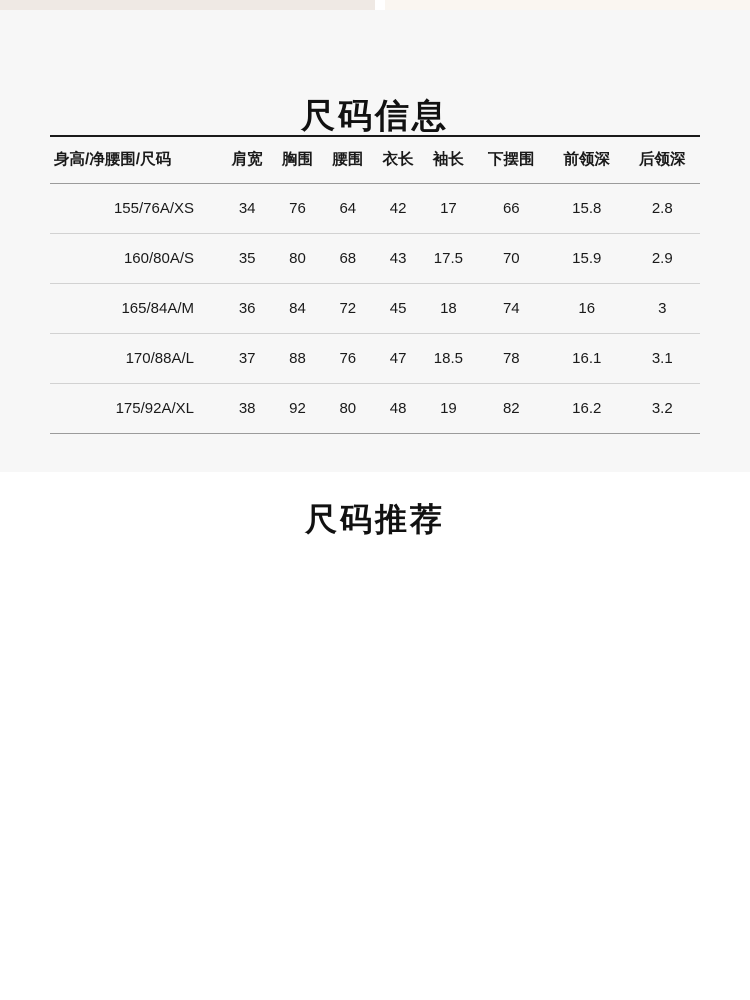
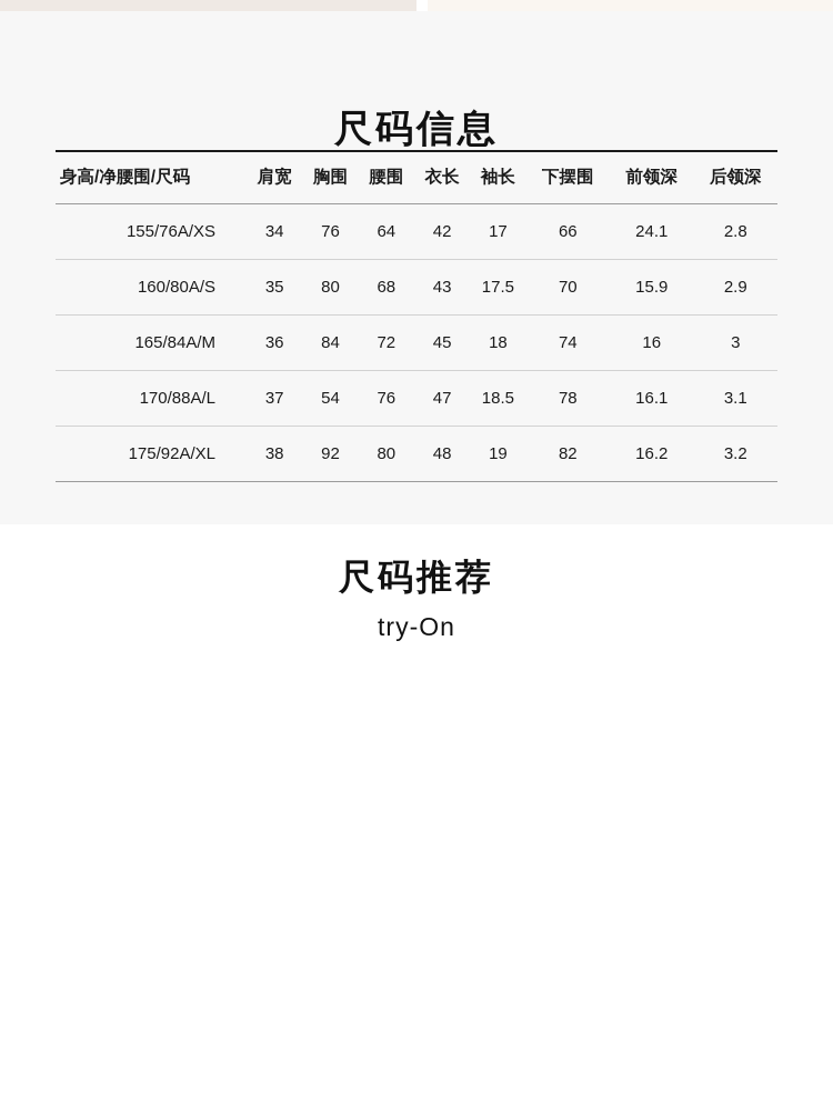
  尺码信息
  身高/净腰围/尺码	肩宽	胸围	腰围	衣长	袖长	下摆围	前领深	后领深
- 155/76A/XS	34	76	64	42	17	66	15.8	2.8
+ 155/76A/XS	34	76	64	42	17	66	24.1	2.8
  160/80A/S	35	80	68	43	17.5	70	15.9	2.9
  165/84A/M	36	84	72	45	18	74	16	3
- 170/88A/L	37	88	76	47	18.5	78	16.1	3.1
+ 170/88A/L	37	54	76	47	18.5	78	16.1	3.1
  175/92A/XL	38	92	80	48	19	82	16.2	3.2
  尺码推荐
+ try-On
